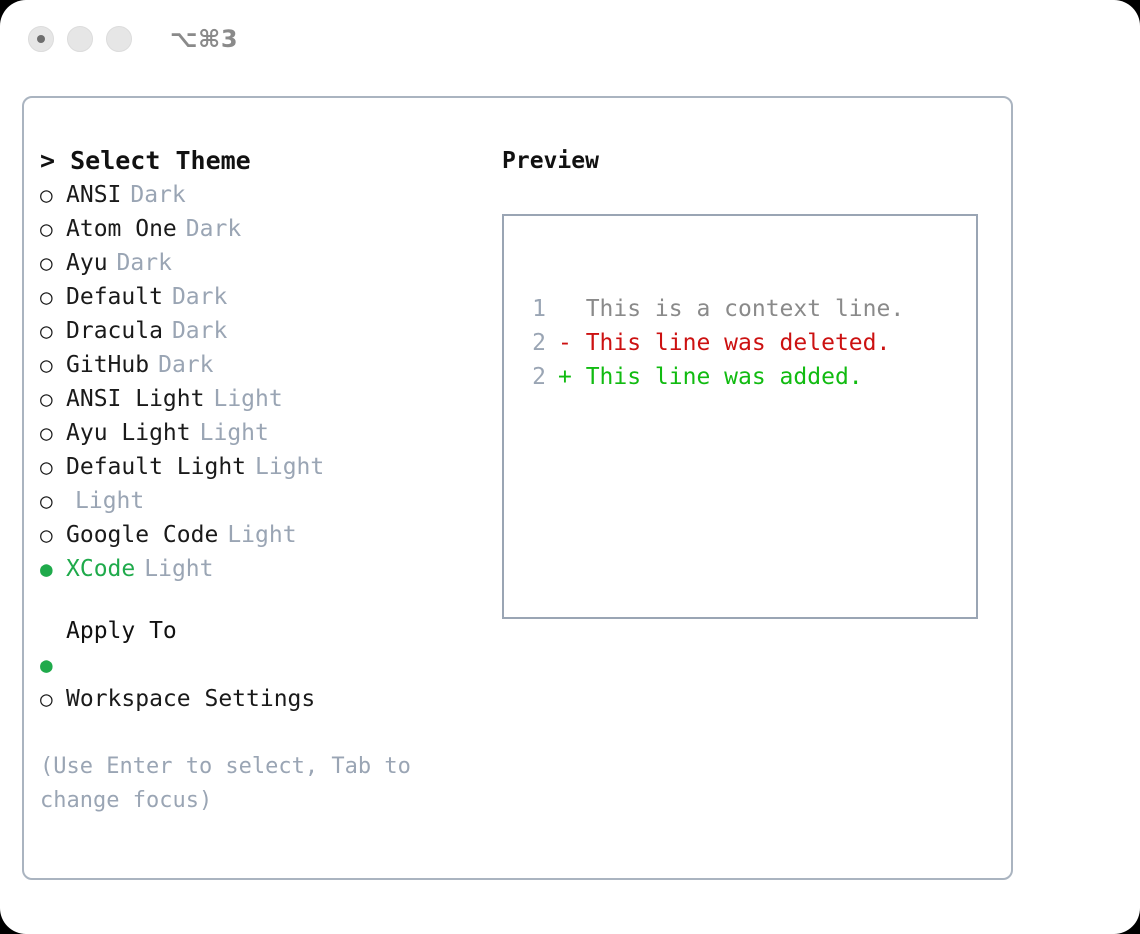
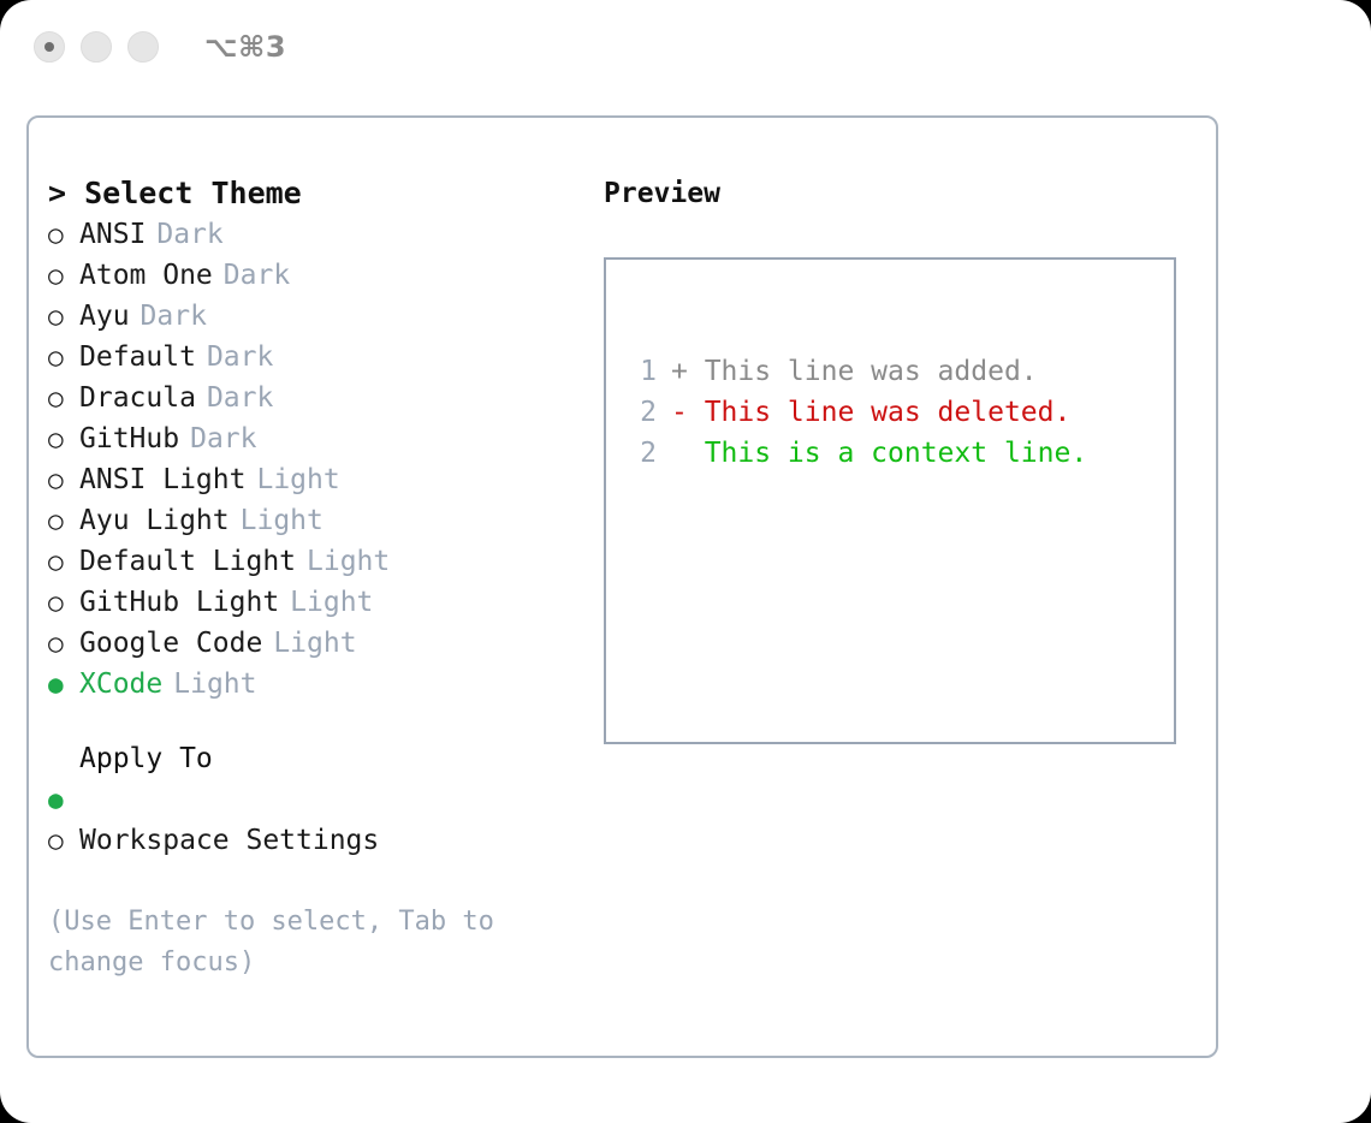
  ⌥⌘3
  > Select Theme
  ○
  ANSI
  Dark
  ○
  Atom One
  Dark
  ○
  Ayu
  Dark
  ○
  Default
  Dark
  ○
  Dracula
  Dark
  ○
  GitHub
  Dark
  ○
  ANSI Light
  Light
  ○
  Ayu Light
  Light
  ○
  Default Light
  Light
  ○
+ GitHub Light
  Light
  ○
  Google Code
  Light
  ●
  XCode
  Light
  Apply To
  ●
  ○
  Workspace Settings
  (Use Enter to select, Tab to change focus)
  Preview
- 1 This is a context line.
+ 1 + This line was added.
  2 - This line was deleted.
- 2 + This line was added.
+ 2 This is a context line.
